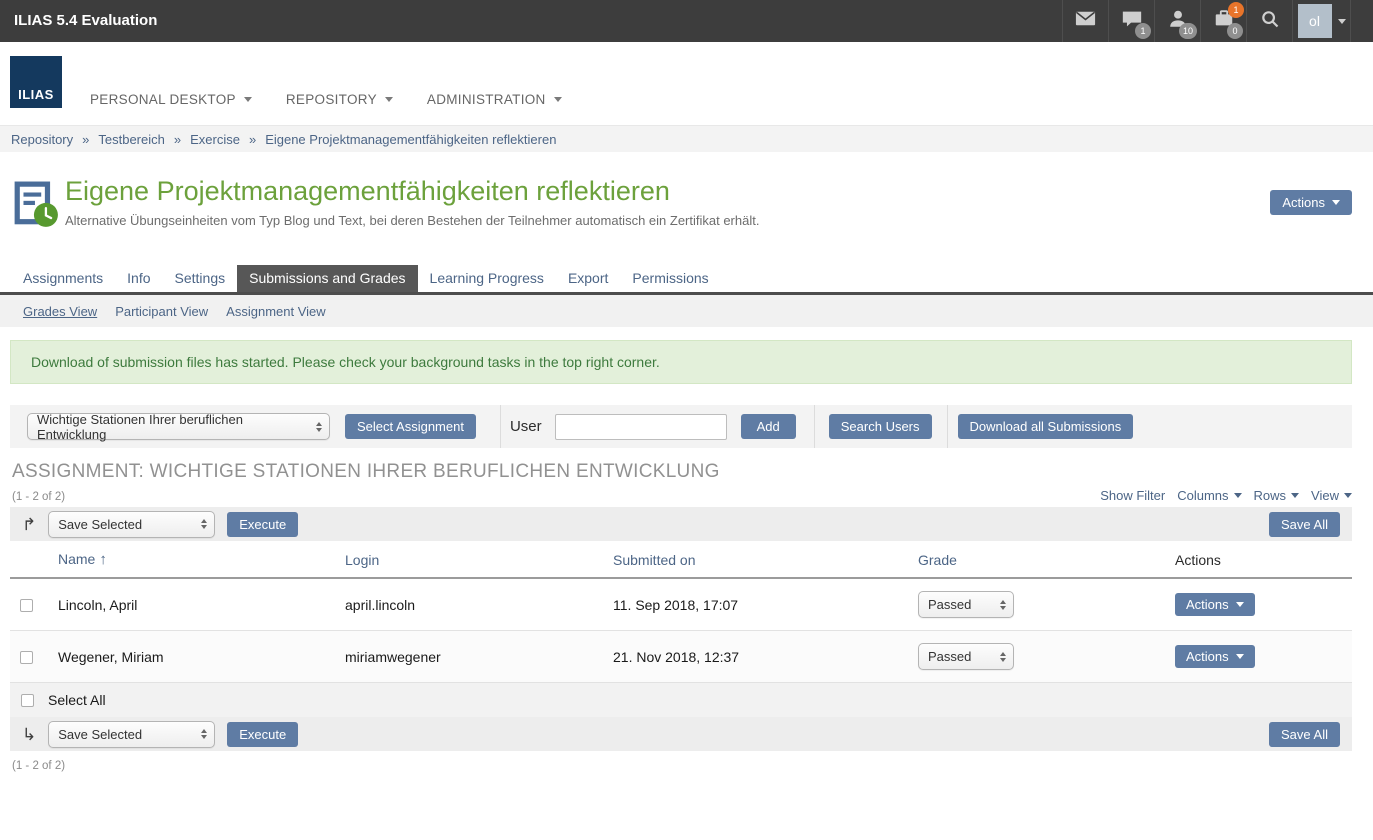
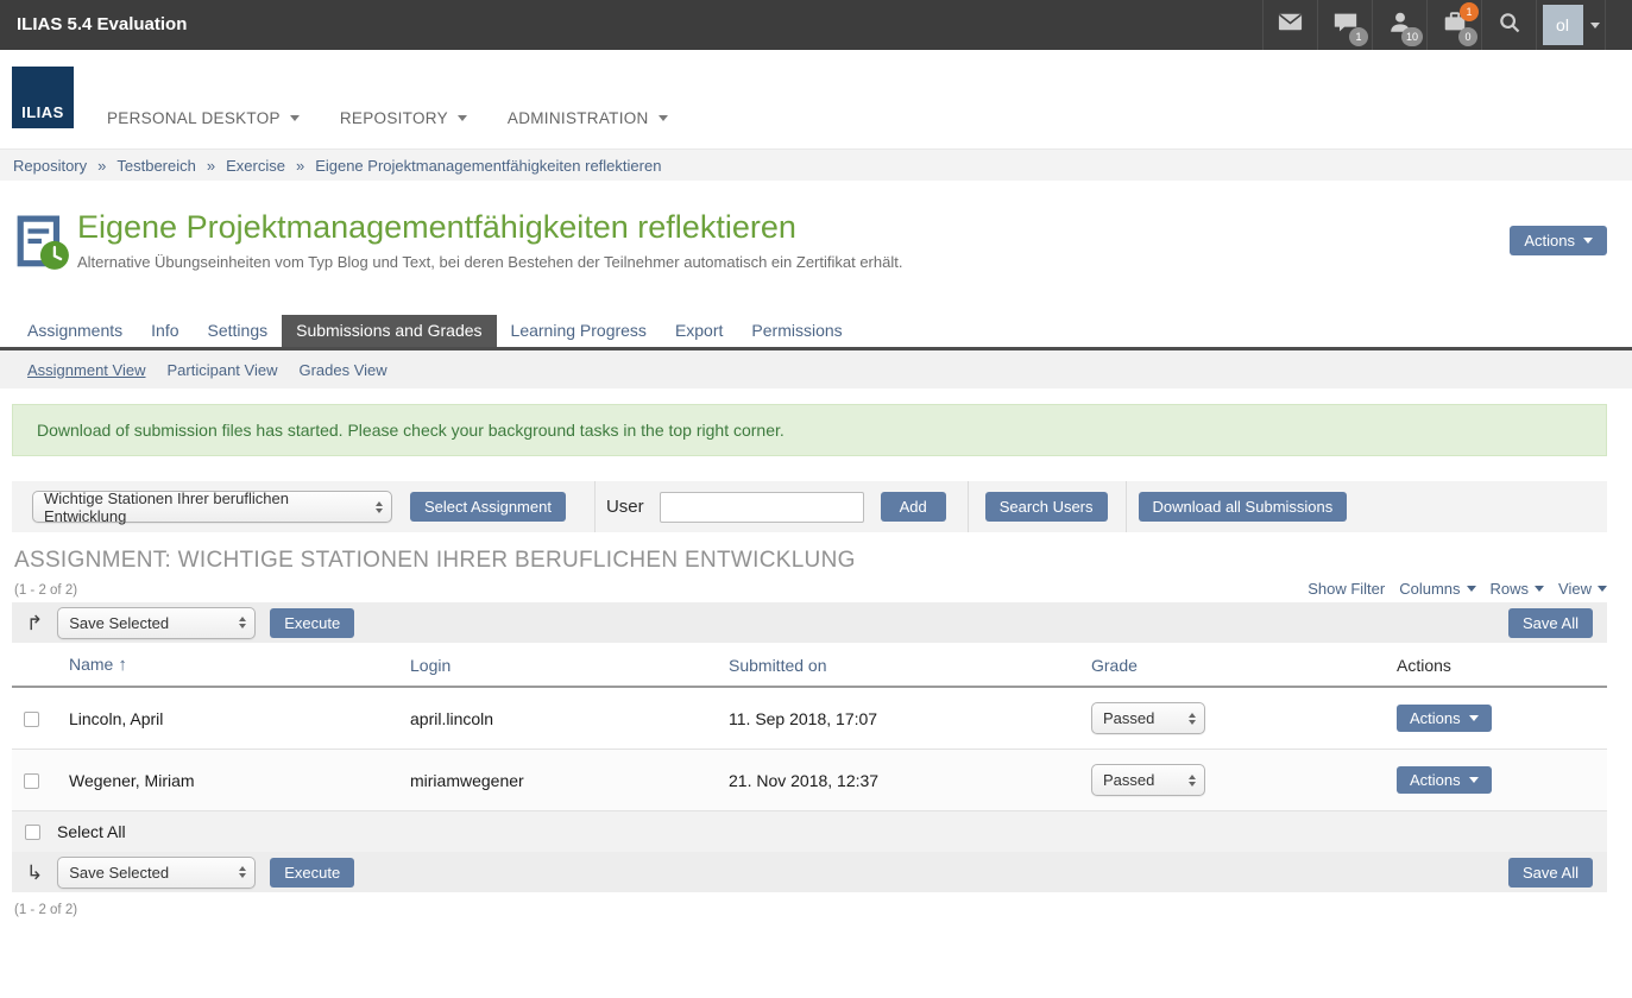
  ILIAS 5.4 Evaluation
  1
  10
  1
  0
  ol
  ILIAS
  PERSONAL DESKTOP
  REPOSITORY
  ADMINISTRATION
  Repository
  »
  Testbereich
  »
  Exercise
  »
  Eigene Projektmanagementfähigkeiten reflektieren
  Eigene Projektmanagementfähigkeiten reflektieren
  Alternative Übungseinheiten vom Typ Blog und Text, bei deren Bestehen der Teilnehmer automatisch ein Zertifikat erhält.
  Actions
  Assignments
  Info
  Settings
  Submissions and Grades
  Learning Progress
  Export
  Permissions
- Grades View
+ Assignment View
  Participant View
- Assignment View
+ Grades View
  Download of submission files has started. Please check your background tasks in the top right corner.
  Wichtige Stationen Ihrer beruflichen Entwicklung
  Select Assignment
  User
  Add
  Search Users
  Download all Submissions
  ASSIGNMENT: WICHTIGE STATIONEN IHRER BERUFLICHEN ENTWICKLUNG
  (1 - 2 of 2)
  Show Filter
  Columns
  Rows
  View
  ↱
  Save Selected
  Execute
  Save All
  	Name ↑	Login	Submitted on	Grade	Actions
  	Lincoln, April	april.lincoln	11. Sep 2018, 17:07	Passed	Actions
  	Wegener, Miriam	miriamwegener	21. Nov 2018, 12:37	Passed	Actions
  Select All
  ↳
  Save Selected
  Execute
  Save All
  (1 - 2 of 2)
